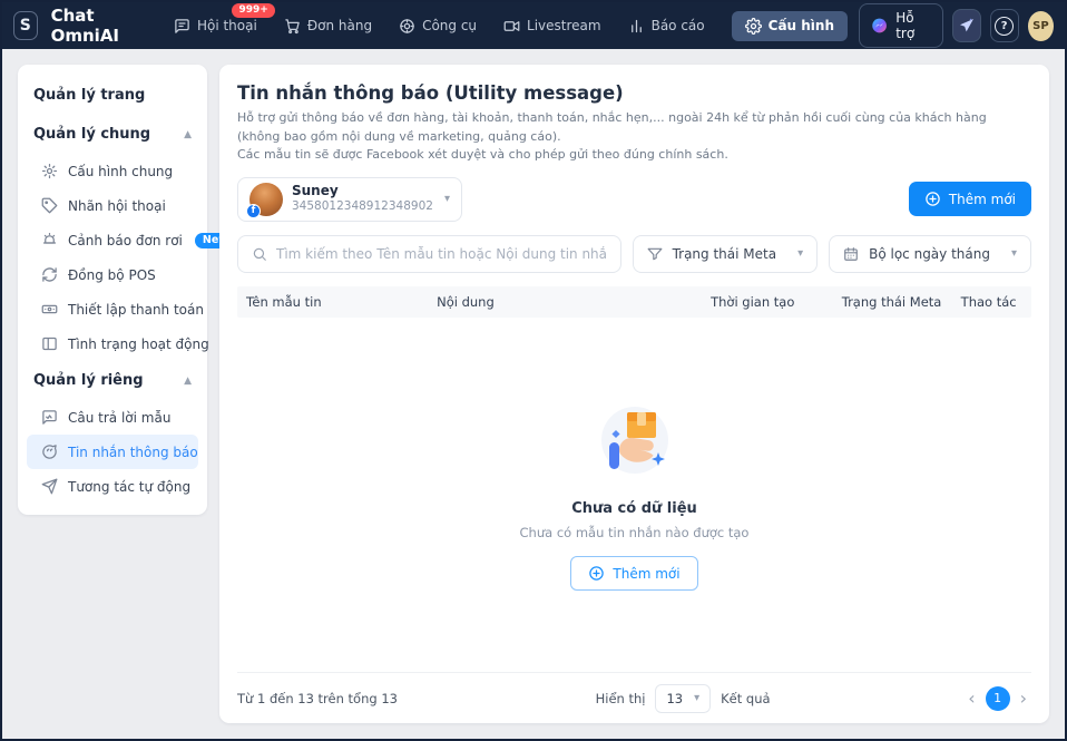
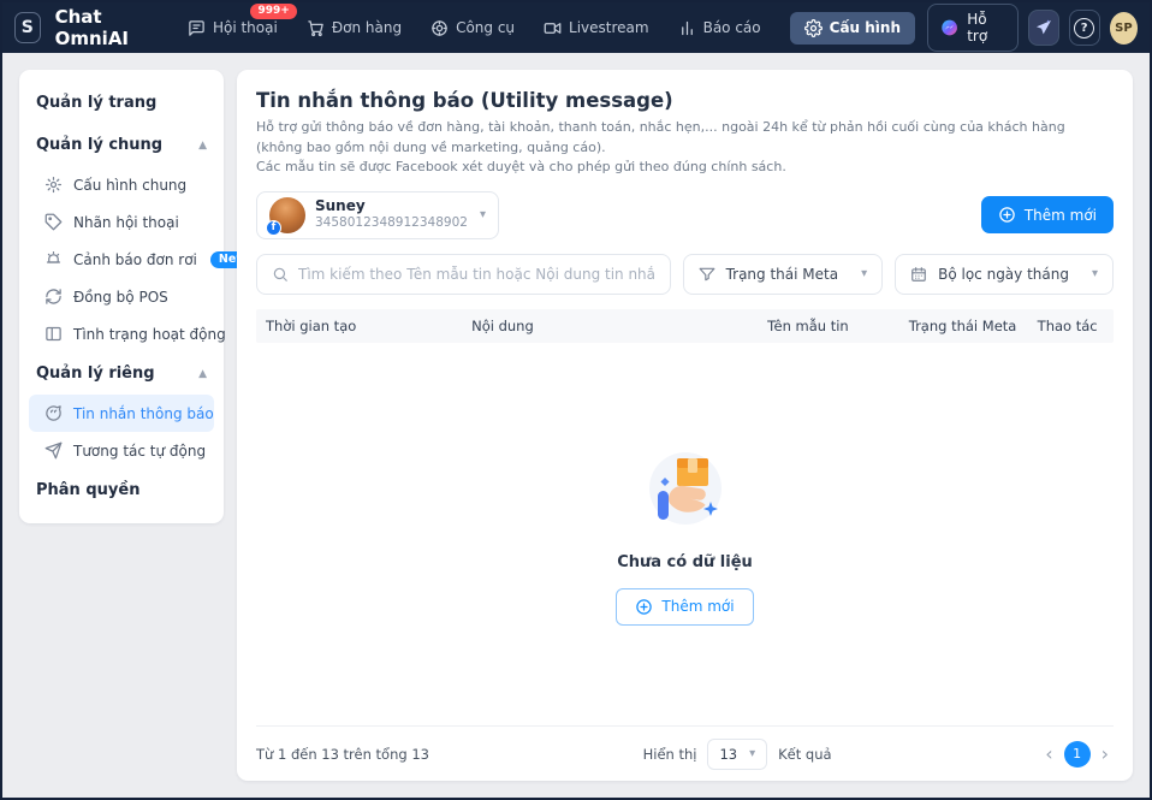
  S
  Chat OmniAI
  Hội thoại
  999+
  Đơn hàng
  Công cụ
  Livestream
  Báo cáo
  Cấu hình
  Hỗ trợ
  ?
  SP
  Quản lý trang
  Quản lý chung
  ▲
  Cấu hình chung
  Nhãn hội thoại
  Cảnh báo đơn rơi
  Đồng bộ POS
- Thiết lập thanh toán
  Tình trạng hoạt động
  Quản lý riêng
  ▲
- Câu trả lời mẫu
  Tin nhắn thông báo
  Tương tác tự động
+ Phân quyền
  Tin nhắn thông báo (Utility message)
  Hỗ trợ gửi thông báo về đơn hàng, tài khoản, thanh toán, nhắc hẹn,... ngoài 24h kể từ phản hồi cuối cùng của khách hàng (không bao gồm nội dung về marketing, quảng cáo).
  Các mẫu tin sẽ được Facebook xét duyệt và cho phép gửi theo đúng chính sách.
  f
  Suney
  3458012348912348902
  ▾
  Thêm mới
  Tìm kiếm theo Tên mẫu tin hoặc Nội dung tin nhắ
  Trạng thái Meta
  ▾
  Bộ lọc ngày tháng
  ▾
- Tên mẫu tin
+ Thời gian tạo
  Nội dung
- Thời gian tạo
+ Tên mẫu tin
  Trạng thái Meta
  Thao tác
  Chưa có dữ liệu
- Chưa có mẫu tin nhắn nào được tạo
  Thêm mới
  Từ 1 đến 13 trên tổng 13
  Hiển thị
  13
  ▾
  Kết quả
  ‹
  1
  ›
